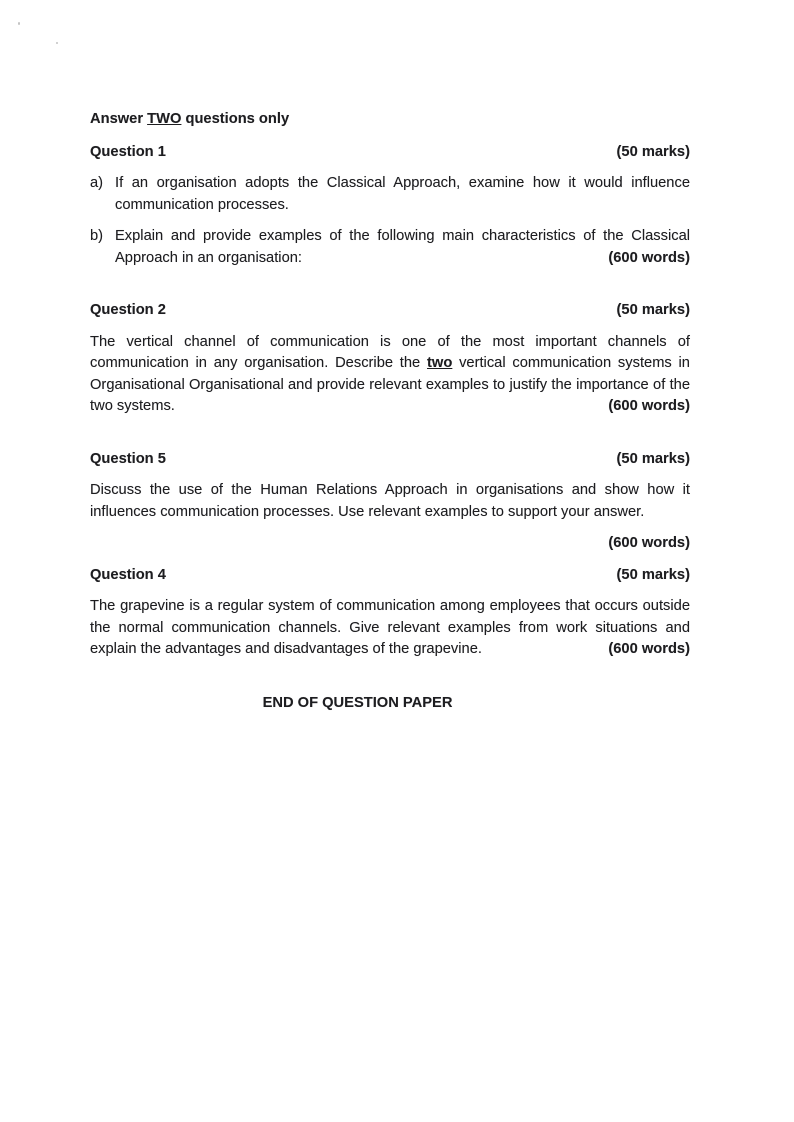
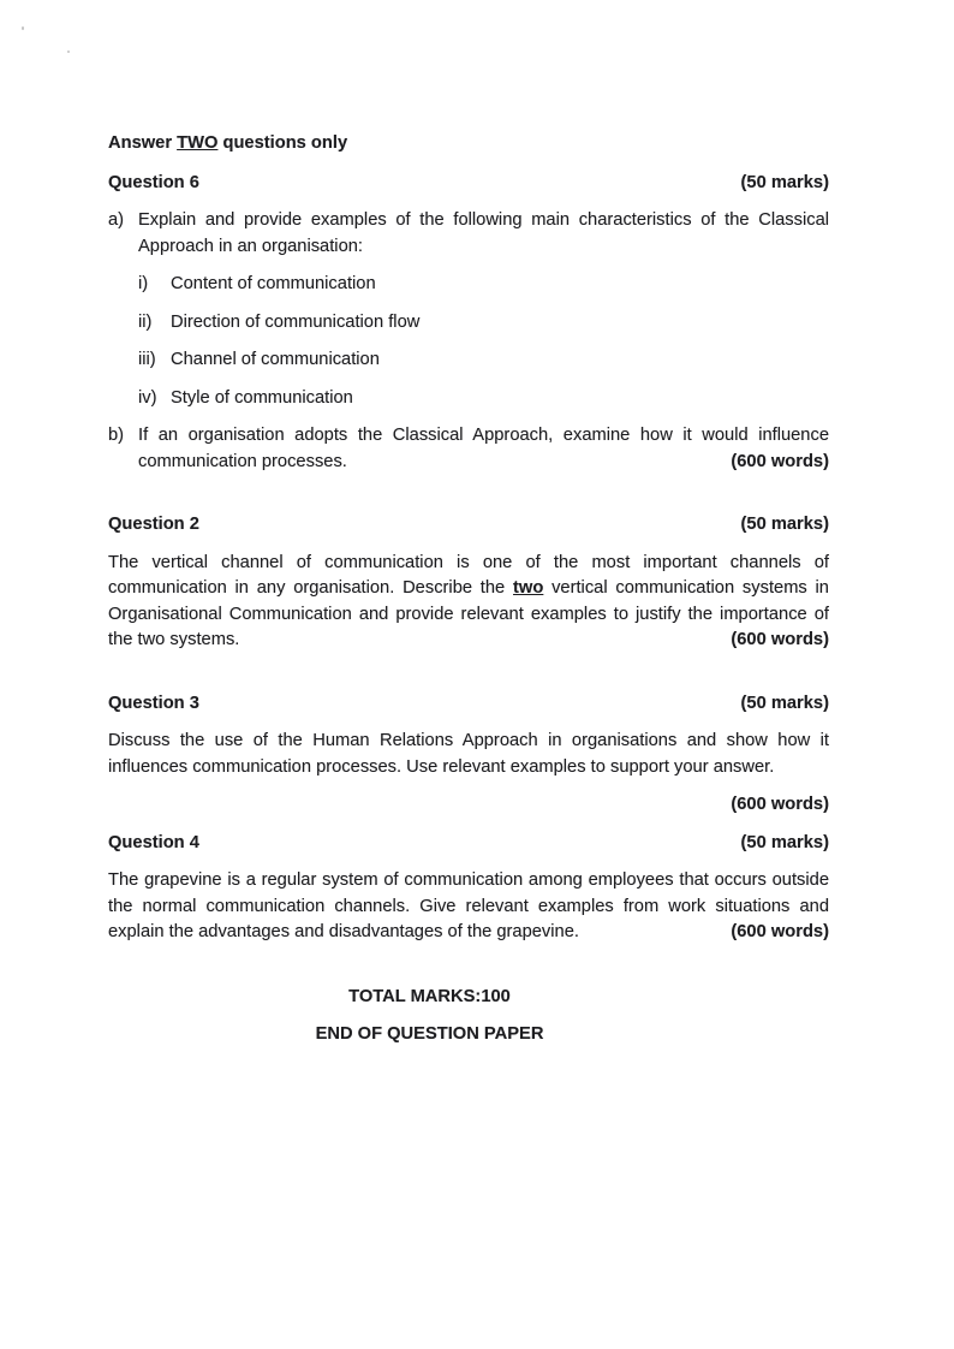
  Answer TWO questions only
- Question 1
+ Question 6
  (50 marks)
  a)
- If an organisation adopts the Classical Approach, examine how it would influence communication processes.
+ Explain and provide examples of the following main characteristics of the Classical Approach in an organisation:
+ i)
+ Content of communication
+ ii)
+ Direction of communication flow
+ iii)
+ Channel of communication
+ iv)
+ Style of communication
  b)
- Explain and provide examples of the following main characteristics of the Classical Approach in an organisation:
+ If an organisation adopts the Classical Approach, examine how it would influence communication processes.
  (600 words)
  Question 2
  (50 marks)
- The vertical channel of communication is one of the most important channels of communication in any organisation. Describe the two vertical communication systems in Organisational Organisational and provide relevant examples to justify the importance of the two systems.
+ The vertical channel of communication is one of the most important channels of communication in any organisation. Describe the two vertical communication systems in Organisational Communication and provide relevant examples to justify the importance of the two systems.
  (600 words)
- Question 5
+ Question 3
  (50 marks)
  Discuss the use of the Human Relations Approach in organisations and show how it influences communication processes. Use relevant examples to support your answer.
  (600 words)
  Question 4
  (50 marks)
  The grapevine is a regular system of communication among employees that occurs outside the normal communication channels. Give relevant examples from work situations and explain the advantages and disadvantages of the grapevine.
  (600 words)
+ TOTAL MARKS:100
  END OF QUESTION PAPER
